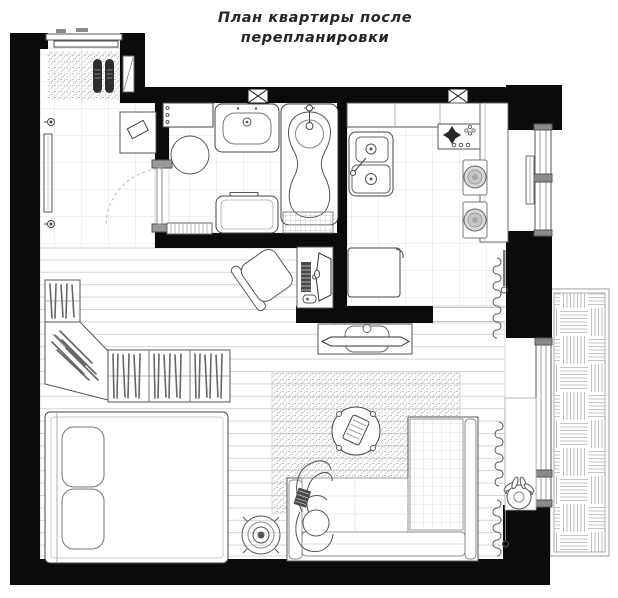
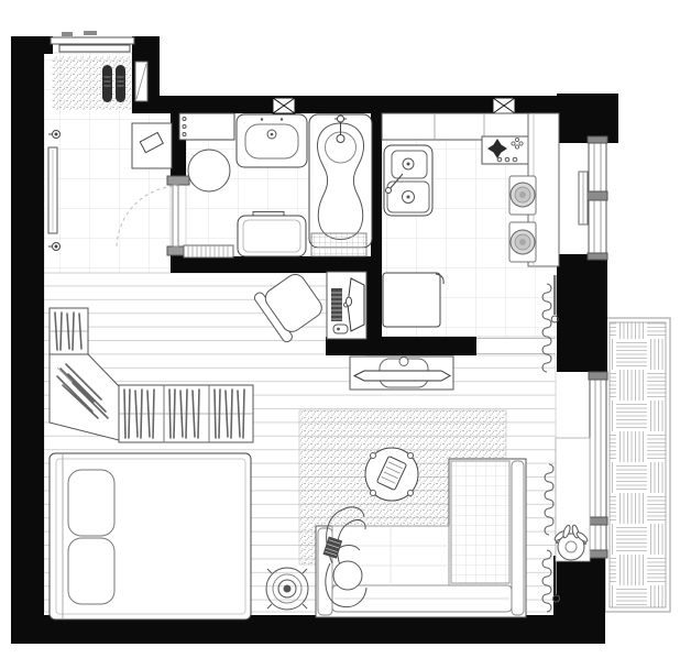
- План квартиры после
- перепланировки
